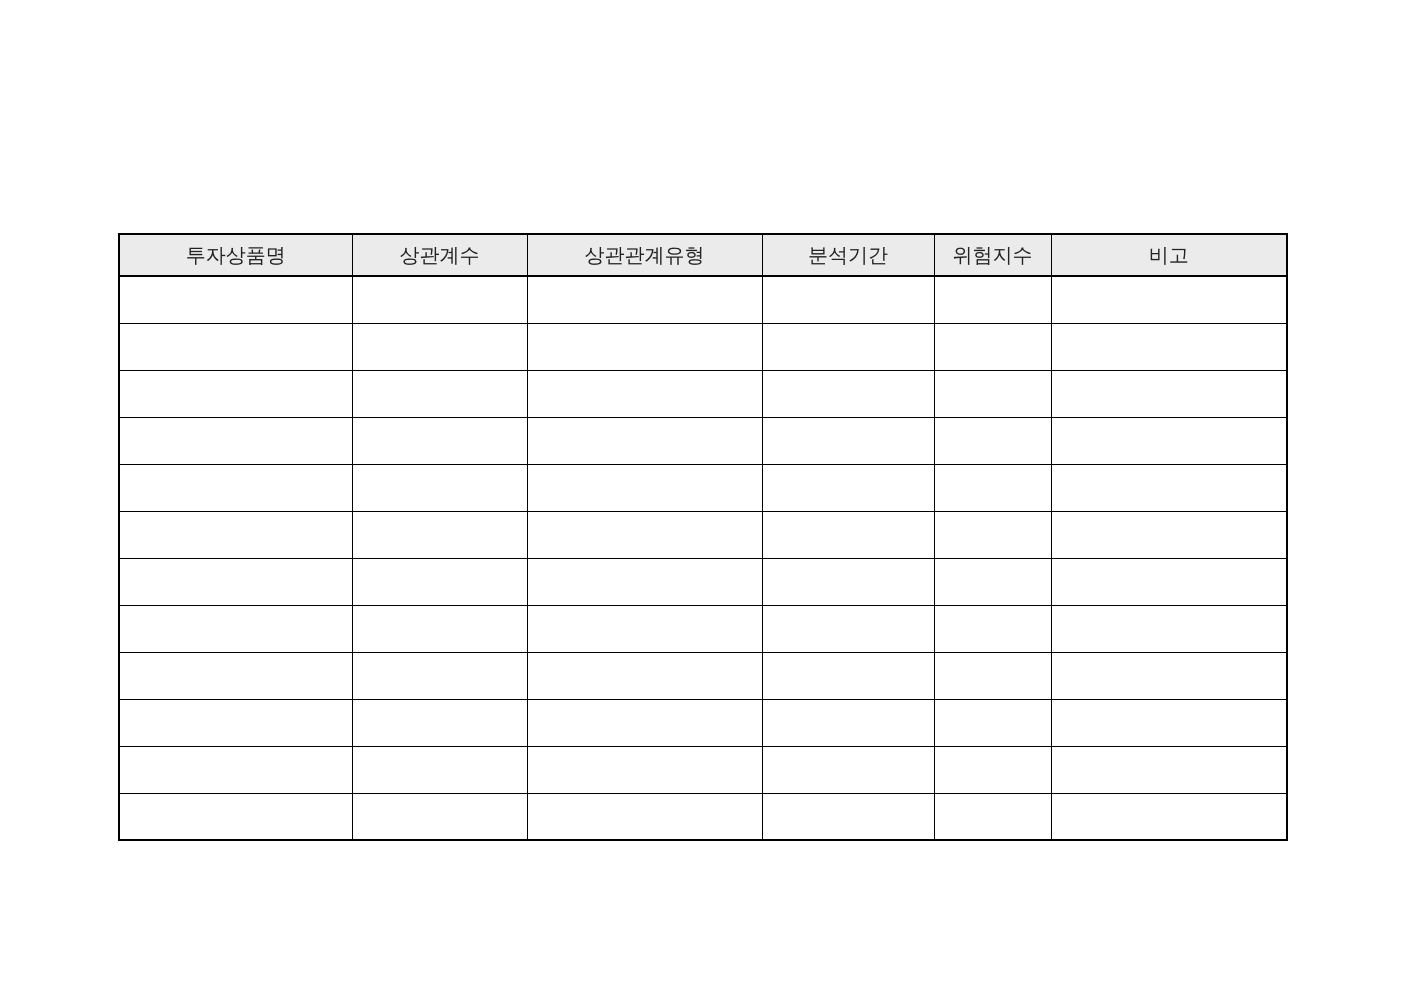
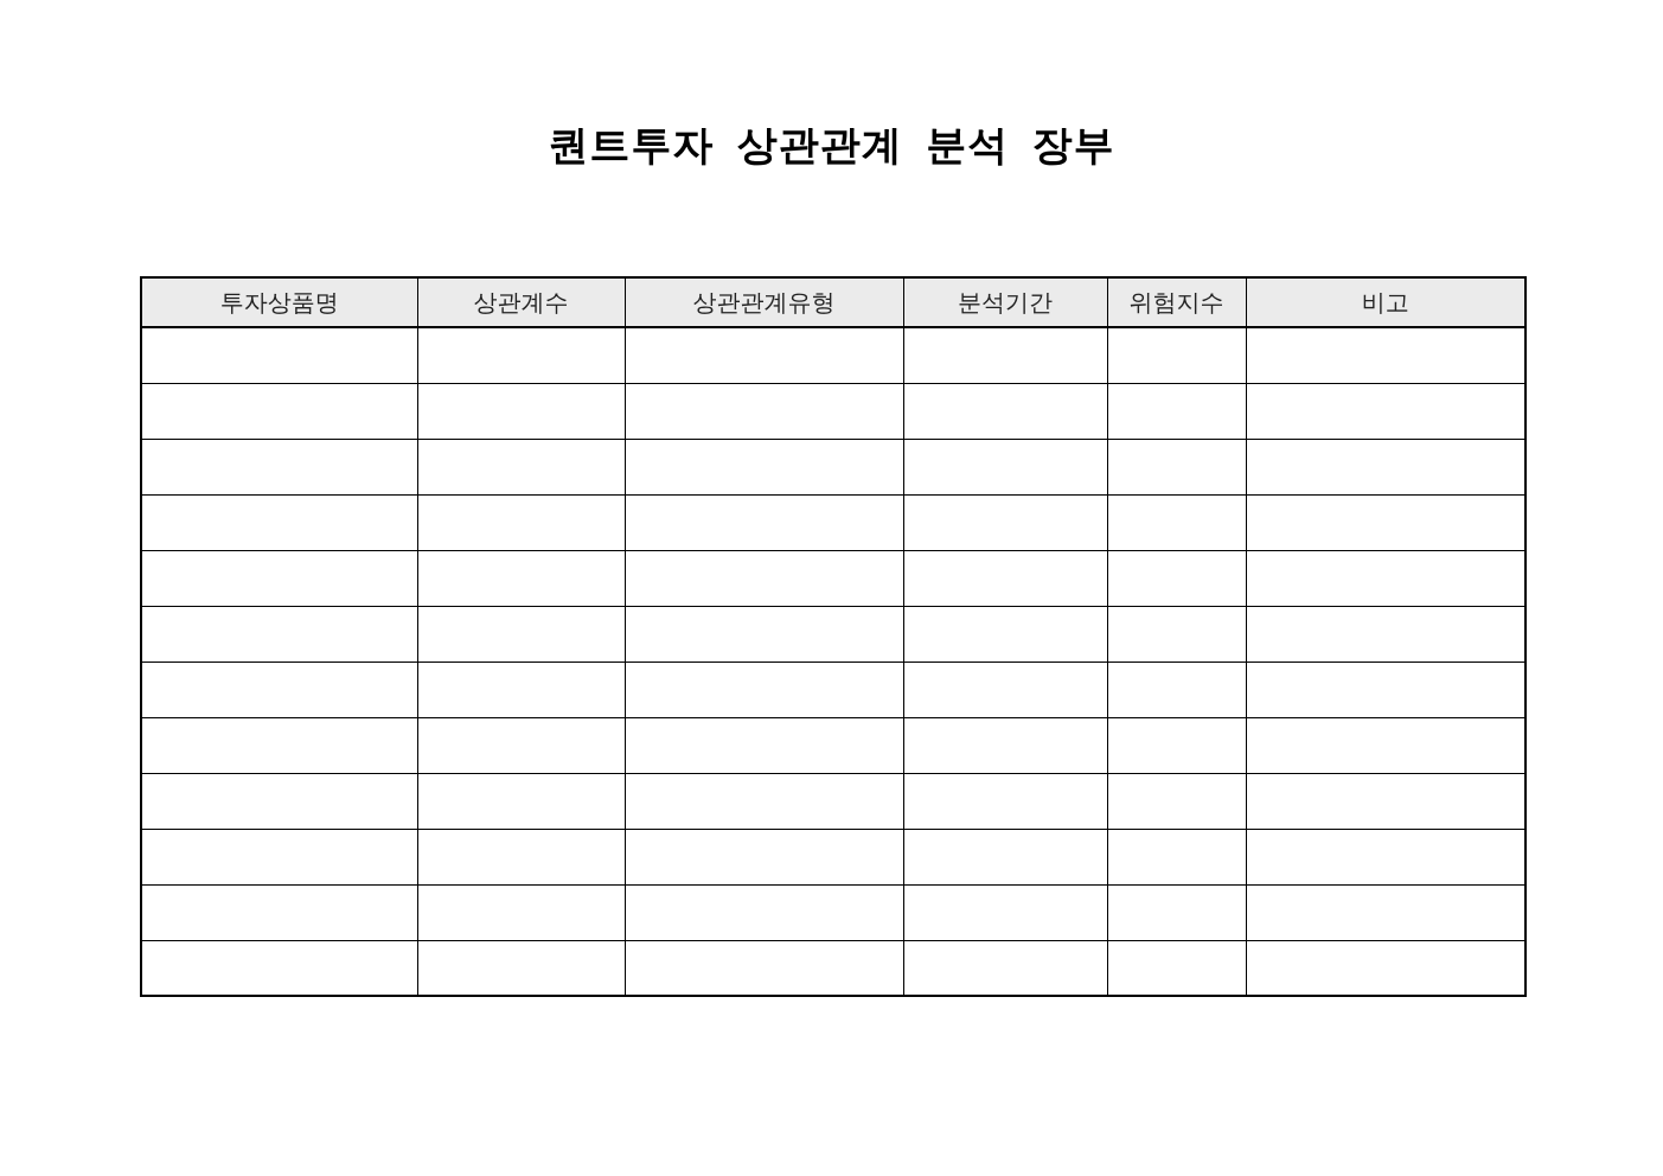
+ 퀀트투자 상관관계 분석 장부
  투자상품명	상관계수	상관관계유형	분석기간	위험지수	비고
